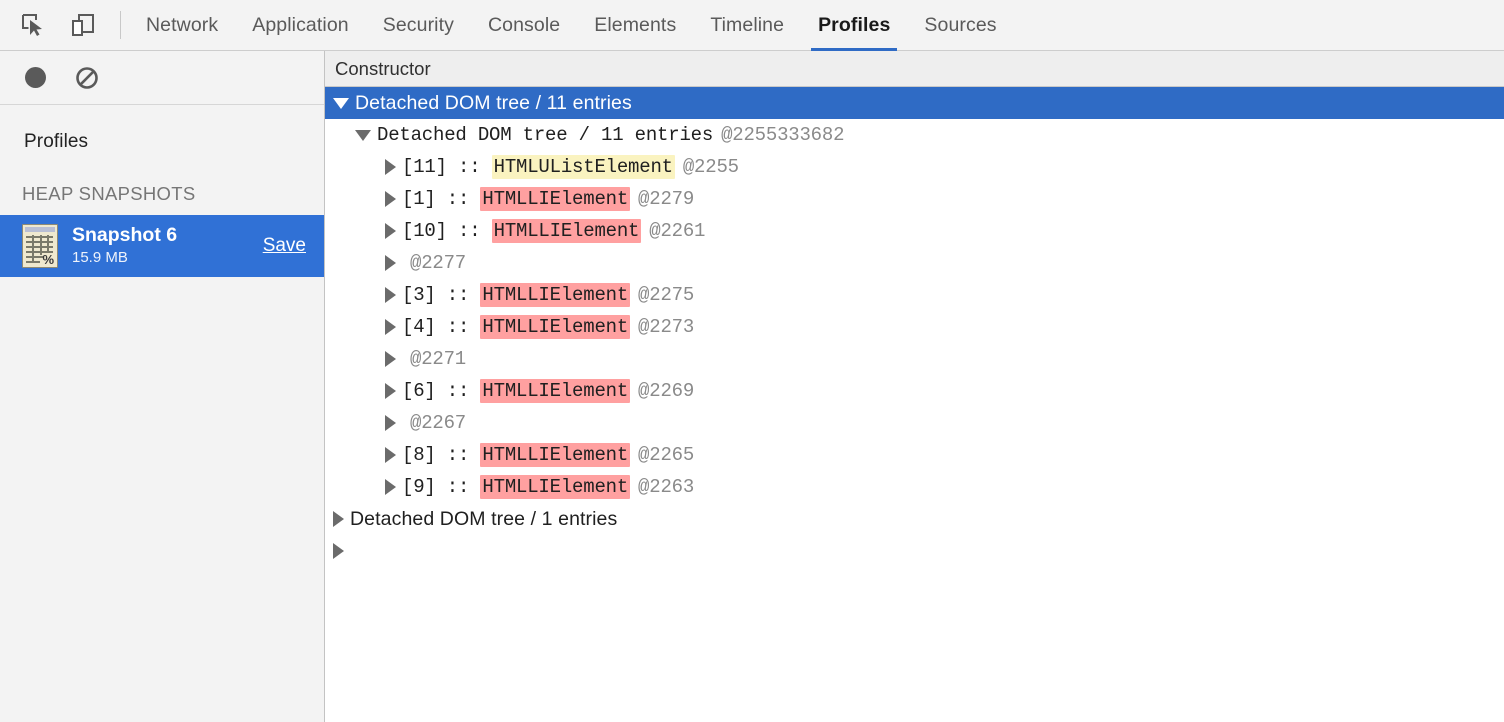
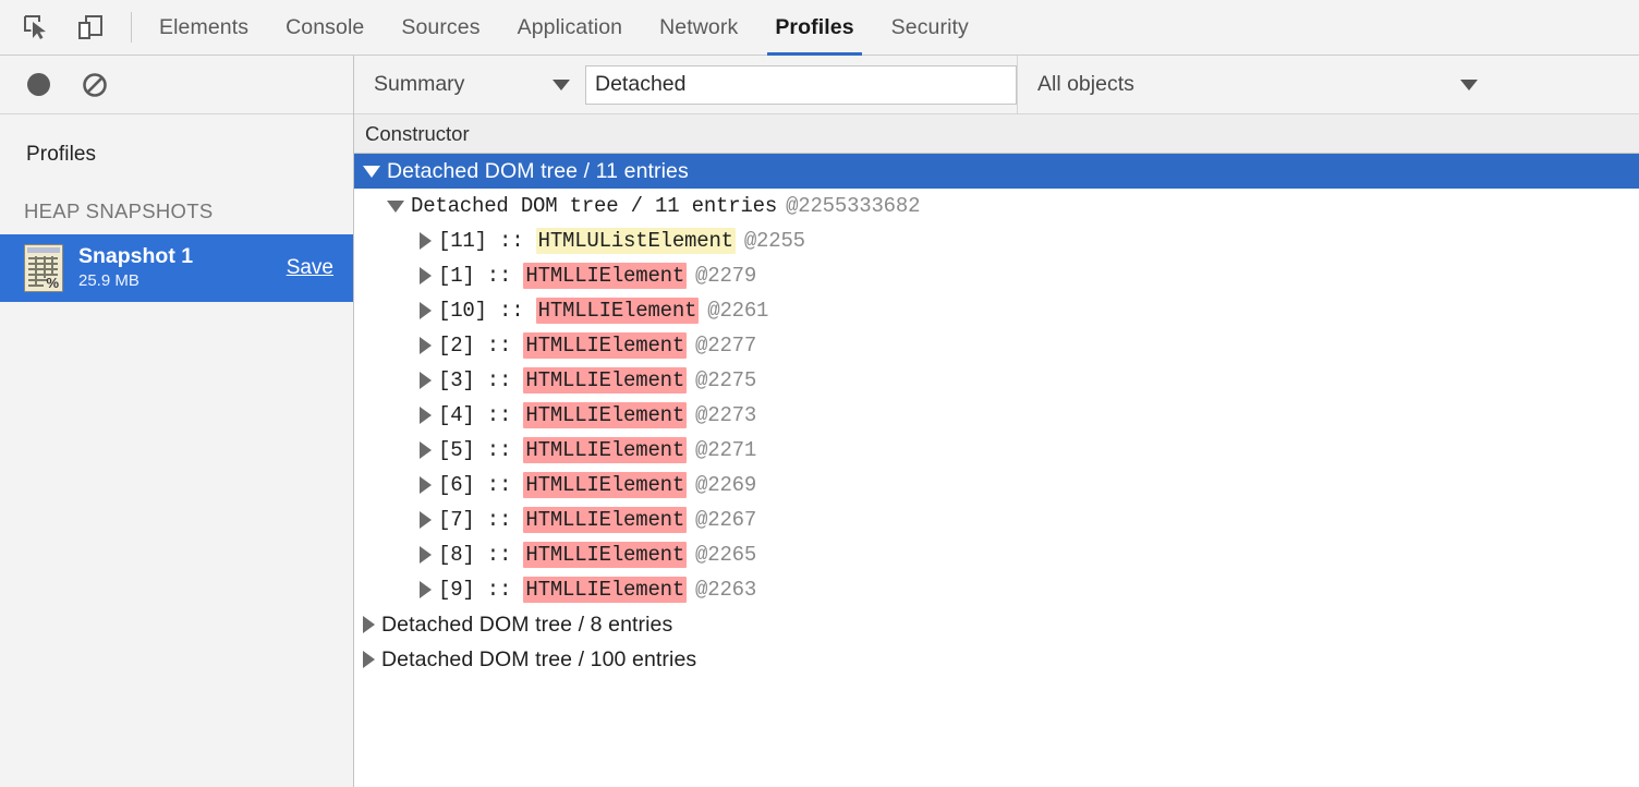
- Network
+ Elements
- Application
+ Console
- Security
+ Sources
- Console
+ Application
- Elements
+ Network
- Timeline
  Profiles
- Sources
+ Security
  Profiles
  HEAP SNAPSHOTS
  %
- Snapshot 6
+ Snapshot 1
- 15.9 MB
+ 25.9 MB
  Save
+ Summary
+ Detached
+ All objects
  Constructor
  Detached DOM tree / 11 entries
  Detached DOM tree / 11 entries
  @2255333682
  [11] :: HTMLUListElement
  @2255
  [1] :: HTMLLIElement
  @2279
  [10] :: HTMLLIElement
  @2261
+ [2] :: HTMLLIElement
  @2277
  [3] :: HTMLLIElement
  @2275
  [4] :: HTMLLIElement
  @2273
+ [5] :: HTMLLIElement
  @2271
  [6] :: HTMLLIElement
  @2269
+ [7] :: HTMLLIElement
  @2267
  [8] :: HTMLLIElement
  @2265
  [9] :: HTMLLIElement
  @2263
- Detached DOM tree / 1 entries
+ Detached DOM tree / 8 entries
+ Detached DOM tree / 100 entries
